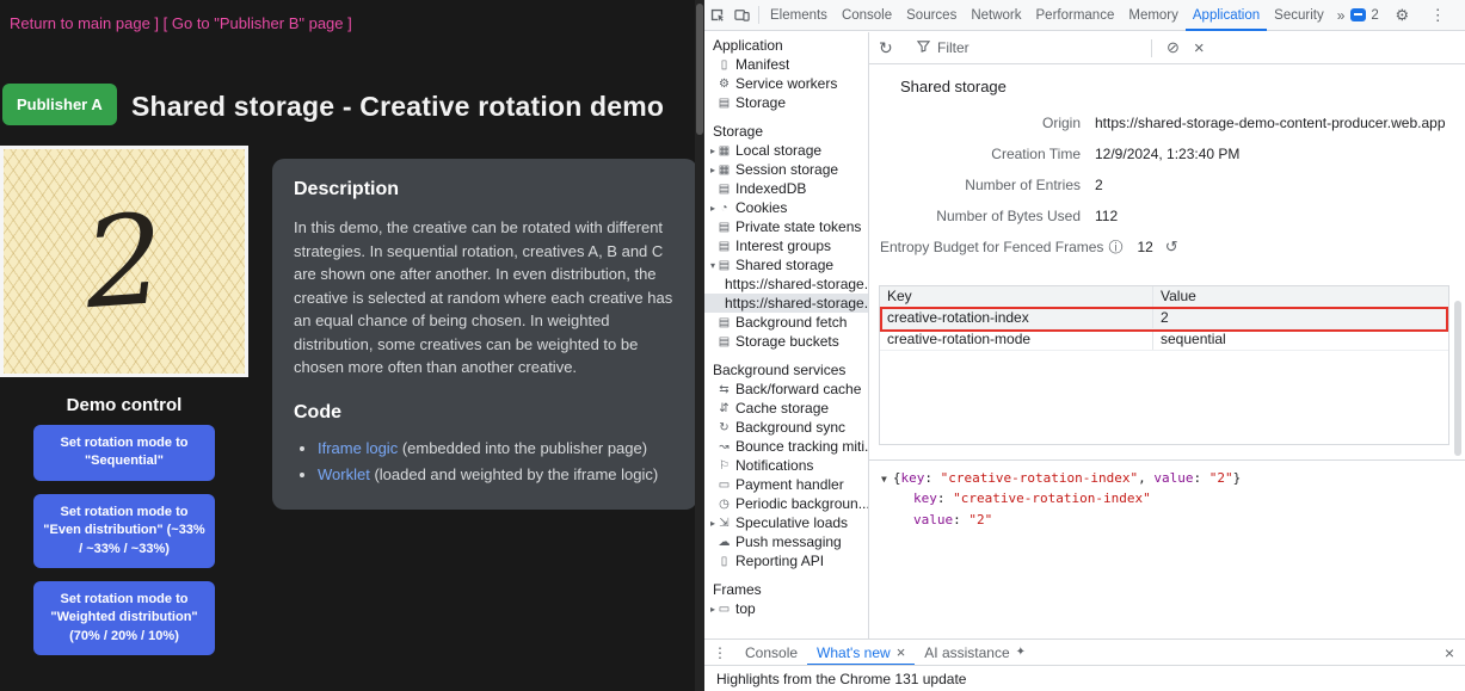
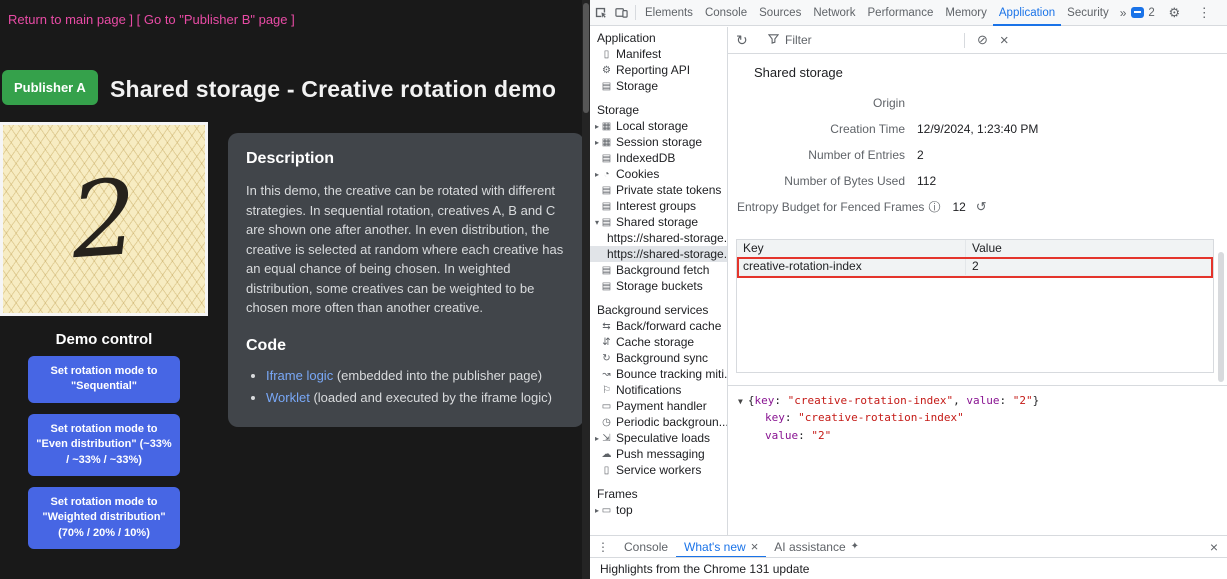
  Return to main page ] [ Go to "Publisher B" page ]
  Publisher A
  Shared storage - Creative rotation demo
  Demo control
  Set rotation mode to "Sequential"
  Set rotation mode to "Even distribution" (~33% / ~33% / ~33%)
  Set rotation mode to "Weighted distribution" (70% / 20% / 10%)
  Description
  In this demo, the creative can be rotated with different strategies. In sequential rotation, creatives A, B and C are shown one after another. In even distribution, the creative is selected at random where each creative has an equal chance of being chosen. In weighted distribution, some creatives can be weighted to be chosen more often than another creative.
  Code
  Iframe logic (embedded into the publisher page)
- Worklet (loaded and weighted by the iframe logic)
+ Worklet (loaded and executed by the iframe logic)
  Elements
  Console
  Sources
  Network
  Performance
  Memory
  Application
  Security
  »
  2
  ⚙
  ⋮
  Application
  ▯
  Manifest
  ⚙
- Service workers
+ Reporting API
  ▤
  Storage
  Storage
  ▸
  ▦
  Local storage
  ▸
  ▦
  Session storage
  ▤
  IndexedDB
  ▸
  ◔
  Cookies
  ▤
  Private state tokens
  ▤
  Interest groups
  ▾
  ▤
  Shared storage
  https://shared-storage.
  https://shared-storage.
  ▤
  Background fetch
  ▤
  Storage buckets
  Background services
  ⇆
  Back/forward cache
  ⇵
  Cache storage
  ↻
  Background sync
  ↝
  Bounce tracking miti.
  ⚐
  Notifications
  ▭
  Payment handler
  ◷
  Periodic backgroun..
  ▸
  ⇲
  Speculative loads
  ☁
  Push messaging
  ▯
- Reporting API
+ Service workers
  Frames
  ▸
  ▭
  top
  ↻
  Filter
  ⊘
  ×
  Shared storage
  Origin
- https://shared-storage-demo-content-producer.web.app
  Creation Time
  12/9/2024, 1:23:40 PM
  Number of Entries
  2
  Number of Bytes Used
  112
  Entropy Budget for Fenced Frames ⓘ
  12
  ↺
  Key
  Value
  creative-rotation-index
  2
- creative-rotation-mode
- sequential
  ▼ {key: "creative-rotation-index", value: "2"}
  key: "creative-rotation-index"
  value: "2"
  ⋮
  Console
  What's new
  ×
  AI assistance
  ✦
  ×
  Highlights from the Chrome 131 update
